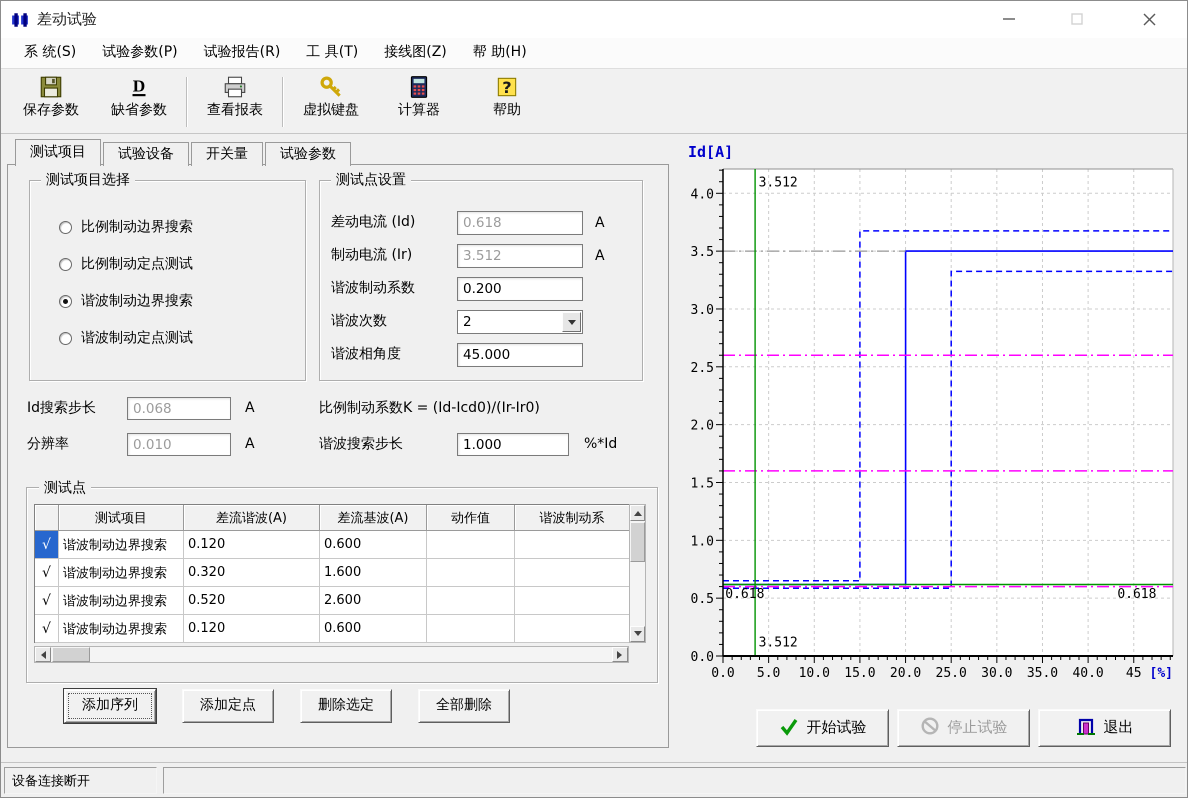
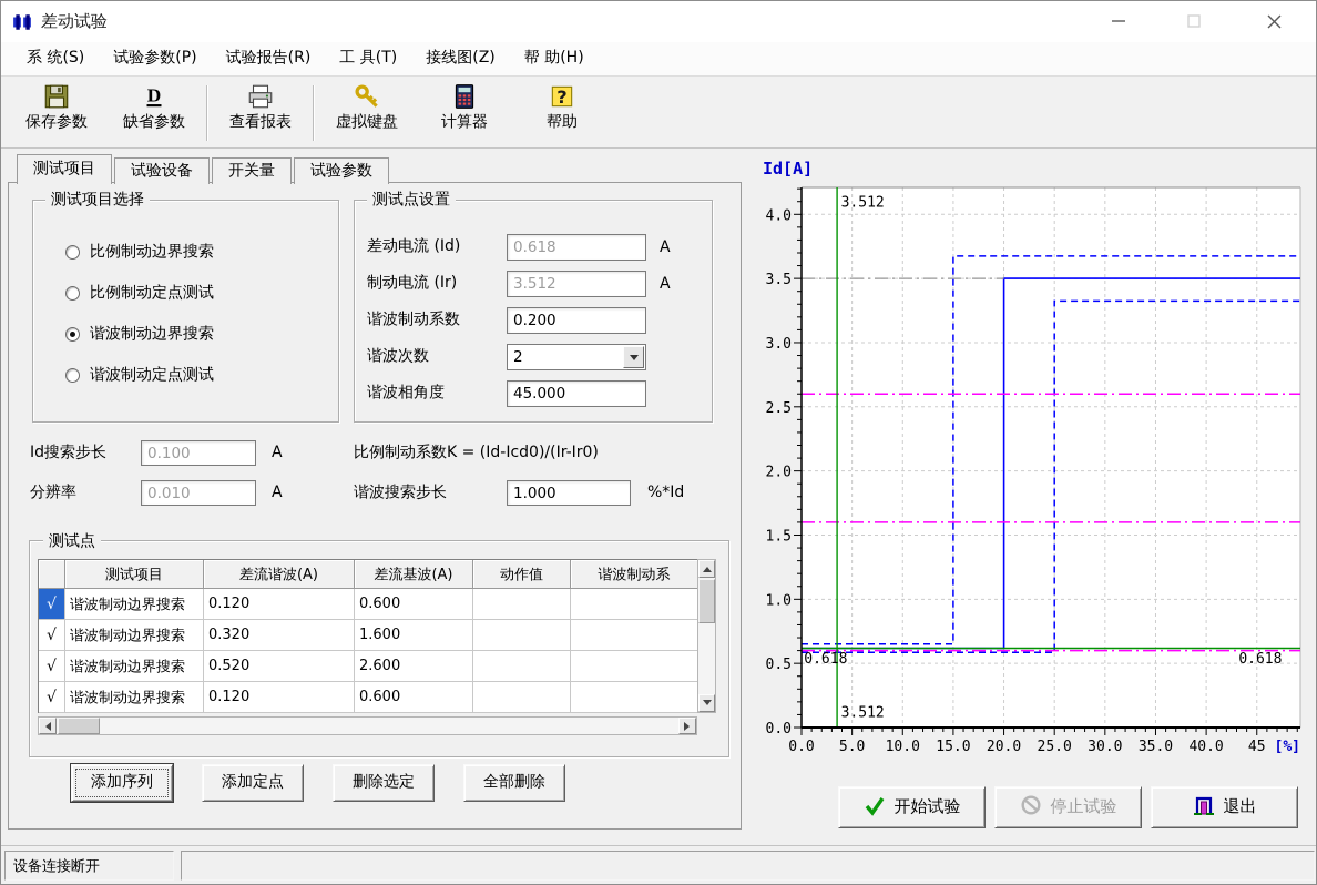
  差动试验
  系 统(S)
  试验参数(P)
  试验报告(R)
  工 具(T)
  接线图(Z)
  帮 助(H)
  保存参数
  D
  缺省参数
  查看报表
  虚拟键盘
  计算器
  ?
  帮助
  测试项目
  试验设备
  开关量
  试验参数
  测试项目选择
  比例制动边界搜索
  比例制动定点测试
  谐波制动边界搜索
  谐波制动定点测试
  测试点设置
  差动电流 (Id)
  0.618
  A
  制动电流 (Ir)
  3.512
  A
  谐波制动系数
  0.200
  谐波次数
  2
  谐波相角度
  45.000
  Id搜索步长
- 0.068
+ 0.100
  A
  比例制动系数K = (Id-Icd0)/(Ir-Ir0)
  分辨率
  0.010
  A
  谐波搜索步长
  1.000
  %*Id
  测试点
  测试项目
  差流谐波(A)
  差流基波(A)
  动作值
  谐波制动系
  √
  谐波制动边界搜索
  0.120
  0.600
  √
  谐波制动边界搜索
  0.320
  1.600
  √
  谐波制动边界搜索
  0.520
  2.600
  √
  谐波制动边界搜索
  0.120
  0.600
  添加序列
  添加定点
  删除选定
  全部删除
  Id[A]
  0.0
  5.0
  10.0
  15.0
  20.0
  25.0
  30.0
  35.0
  40.0
  45
  0.0
  0.5
  1.0
  1.5
  2.0
  2.5
  3.0
  3.5
  4.0
  [%]
  3.512
  0.618
  0.618
  3.512
  开始试验
  停止试验
  退出
  设备连接断开
